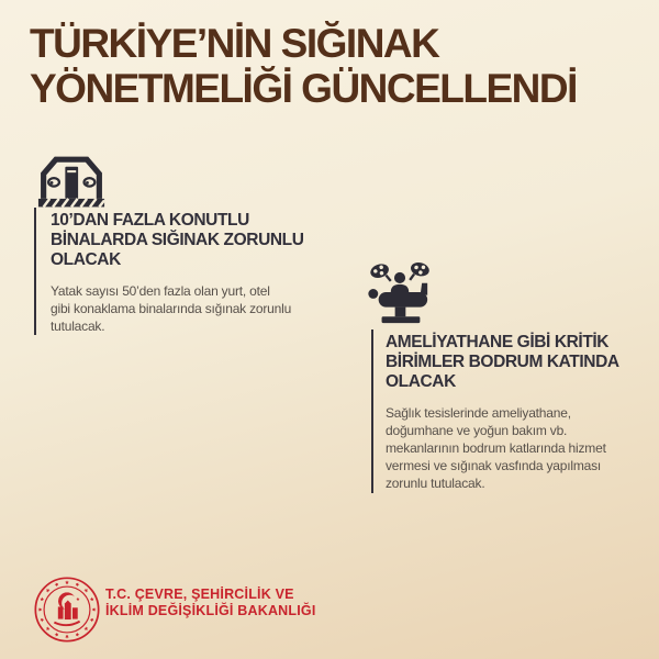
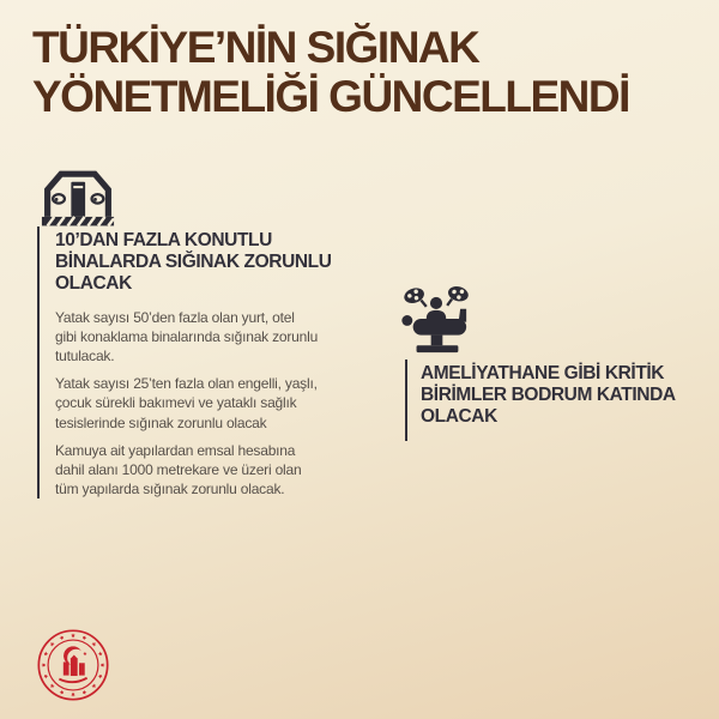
  TÜRKİYE’NİN SIĞINAK
  YÖNETMELİĞİ GÜNCELLENDİ
  10’DAN FAZLA KONUTLU
  BİNALARDA SIĞINAK ZORUNLU
  OLACAK
  Yatak sayısı 50’den fazla olan yurt, otel
  gibi konaklama binalarında sığınak zorunlu
  tutulacak.
+ Yatak sayısı 25’ten fazla olan engelli, yaşlı,
+ çocuk sürekli bakımevi ve yataklı sağlık
+ tesislerinde sığınak zorunlu olacak
+ Kamuya ait yapılardan emsal hesabına
+ dahil alanı 1000 metrekare ve üzeri olan
+ tüm yapılarda sığınak zorunlu olacak.
  AMELİYATHANE GİBİ KRİTİK
  BİRİMLER BODRUM KATINDA
  OLACAK
- Sağlık tesislerinde ameliyathane,
- doğumhane ve yoğun bakım vb.
- mekanlarının bodrum katlarında hizmet
- vermesi ve sığınak vasfında yapılması
- zorunlu tutulacak.
- T.C. ÇEVRE, ŞEHİRCİLİK VE
- İKLİM DEĞİŞİKLİĞİ BAKANLIĞI
